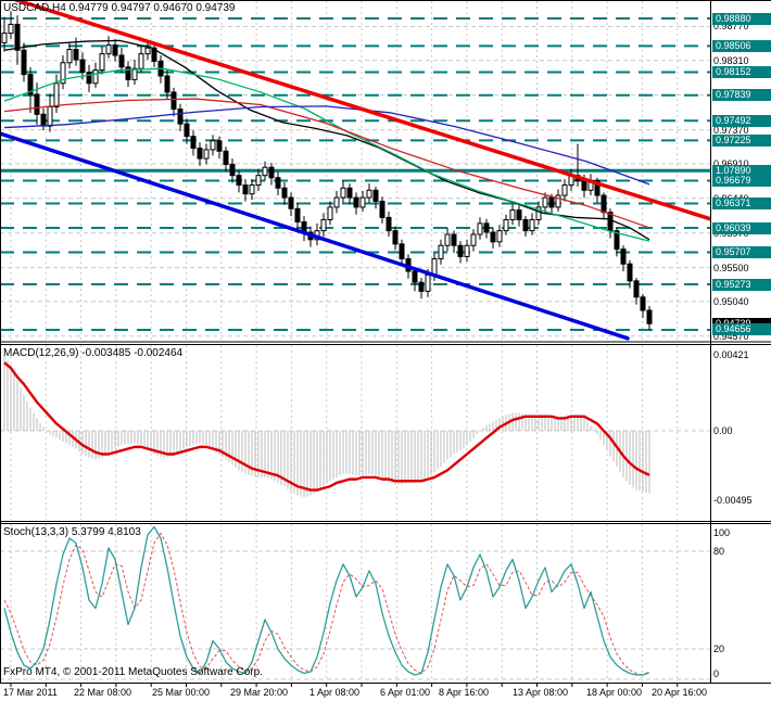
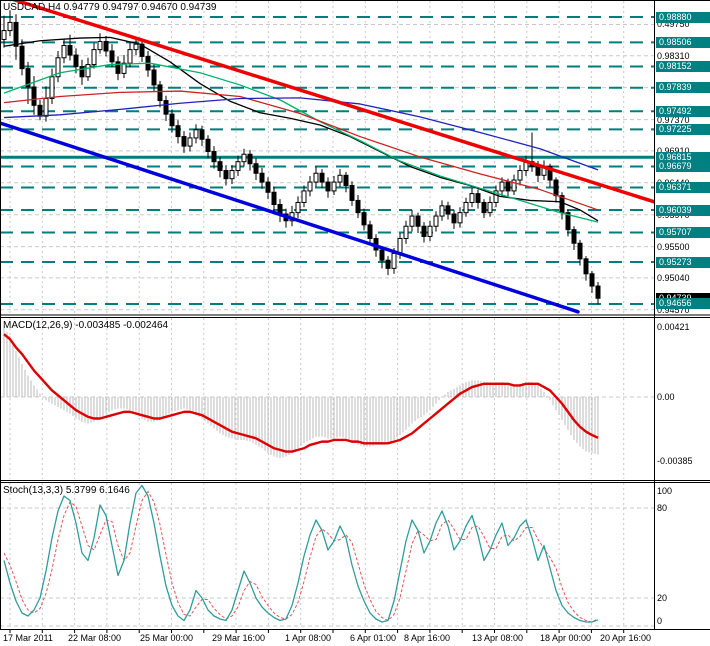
  USDCAD,H4 0.94779 0.94797 0.94670 0.94739
  MACD(12,26,9) -0.003485 -0.002464
- Stoch(13,3,3) 5.3799 4.8103
+ Stoch(13,3,3) 5.3799 6.1646
- FxPro MT4, © 2001-2011 MetaQuotes Software Corp.
- 0.98770
+ 0.49750
  0.98310
  0.97370
  0.95500
  0.95040
  0.94570
  0.98880
  0.98506
  0.98152
  0.97839
  0.97492
  0.97225
- 1.07890
+ 0.96815
  0.96679
  0.96371
  0.96039
  0.95707
  0.95273
  0.94656
  0.00421
  0.00
- -0.00495
+ -0.00385
  100
  80
  20
  0
  17 Mar 2011
  22 Mar 08:00
  25 Mar 00:00
- 29 Mar 20:00
+ 29 Mar 16:00
  1 Apr 08:00
  6 Apr 01:00
  8 Apr 16:00
  13 Apr 08:00
  18 Apr 00:00
  20 Apr 16:00
